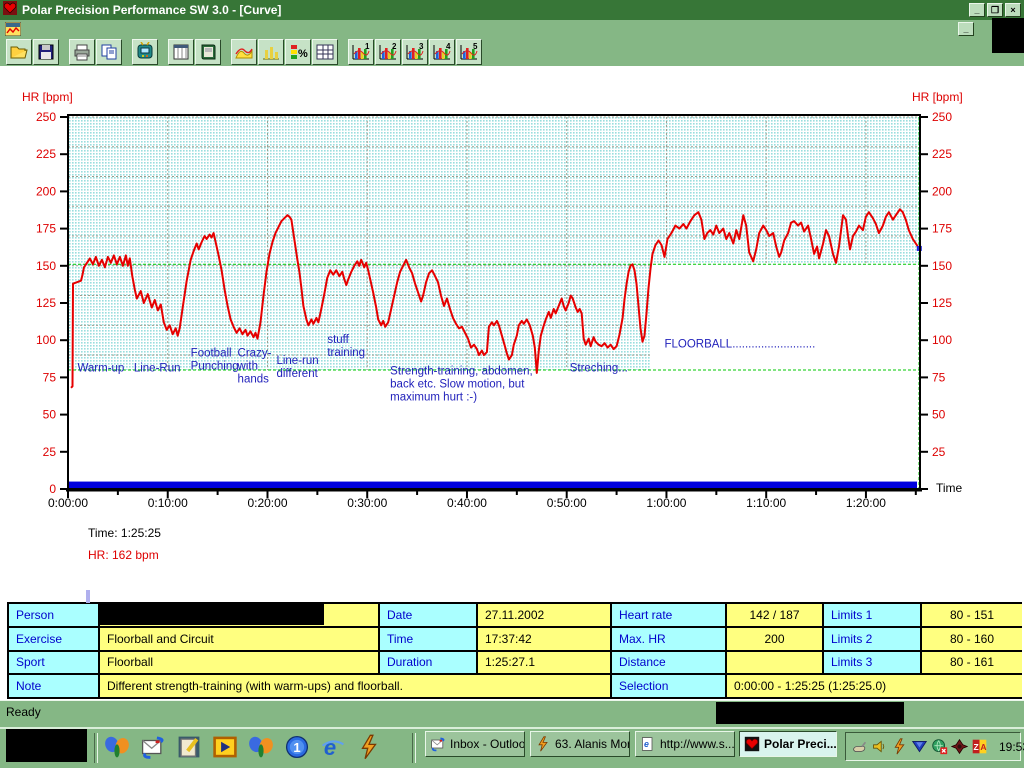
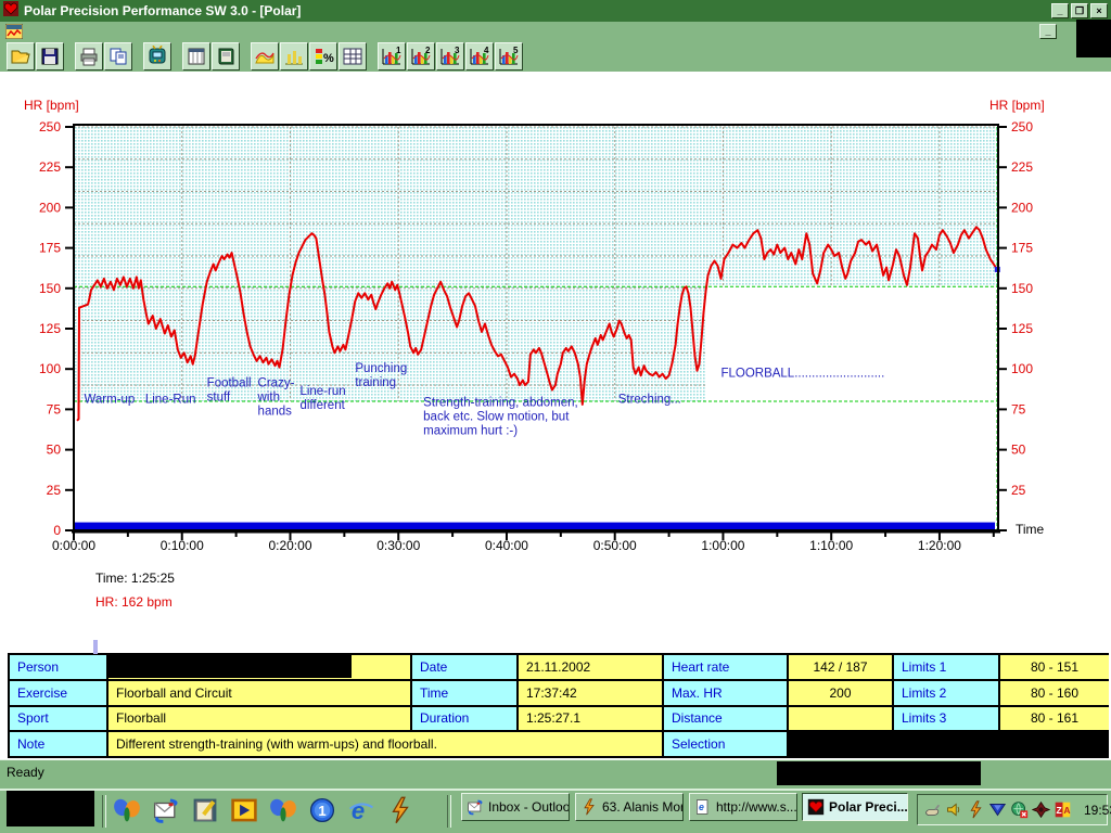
  0
  25
  25
  50
  50
  75
  75
  100
  100
  125
  125
  150
  150
  175
  175
  200
  200
  225
  225
  250
  250
  0:00:00
  0:10:00
  0:20:00
  0:30:00
  0:40:00
  0:50:00
  1:00:00
  1:10:00
  1:20:00
  Time
  HR [bpm]
  HR [bpm]
  Warm-up
  Line-Run
  Football
- Punching
+ stuff
  Crazy-
  with
  hands
  Line-run
  different
- stuff
+ Punching
  training
  Strength-training, abdomen,
  back etc. Slow motion, but
  maximum hurt :-)
  Streching...
  FLOORBALL..........................
  Time: 1:25:25
  HR: 162 bpm
- Polar Precision Performance SW 3.0 - [Curve]
+ Polar Precision Performance SW 3.0 - [Polar]
  _
  ❐
  ×
  _
  %
  1
  2
  3
  4
  5
  Person
  Date
- 27.11.2002
+ 21.11.2002
  Heart rate
  142 / 187
  Limits 1
  80 - 151
  Exercise
  Floorball and Circuit
  Time
  17:37:42
  Max. HR
  200
  Limits 2
  80 - 160
  Sport
  Floorball
  Duration
  1:25:27.1
  Distance
  Limits 3
  80 - 161
  Note
  Different strength-training (with warm-ups) and floorball.
  Selection
- 0:00:00 - 1:25:25 (1:25:25.0)
  Ready
  1
  e
  Inbox - Outloo
  63. Alanis Mor
  e
  http://www.s...
  Polar Preci...
  Z
  A
  19:5
